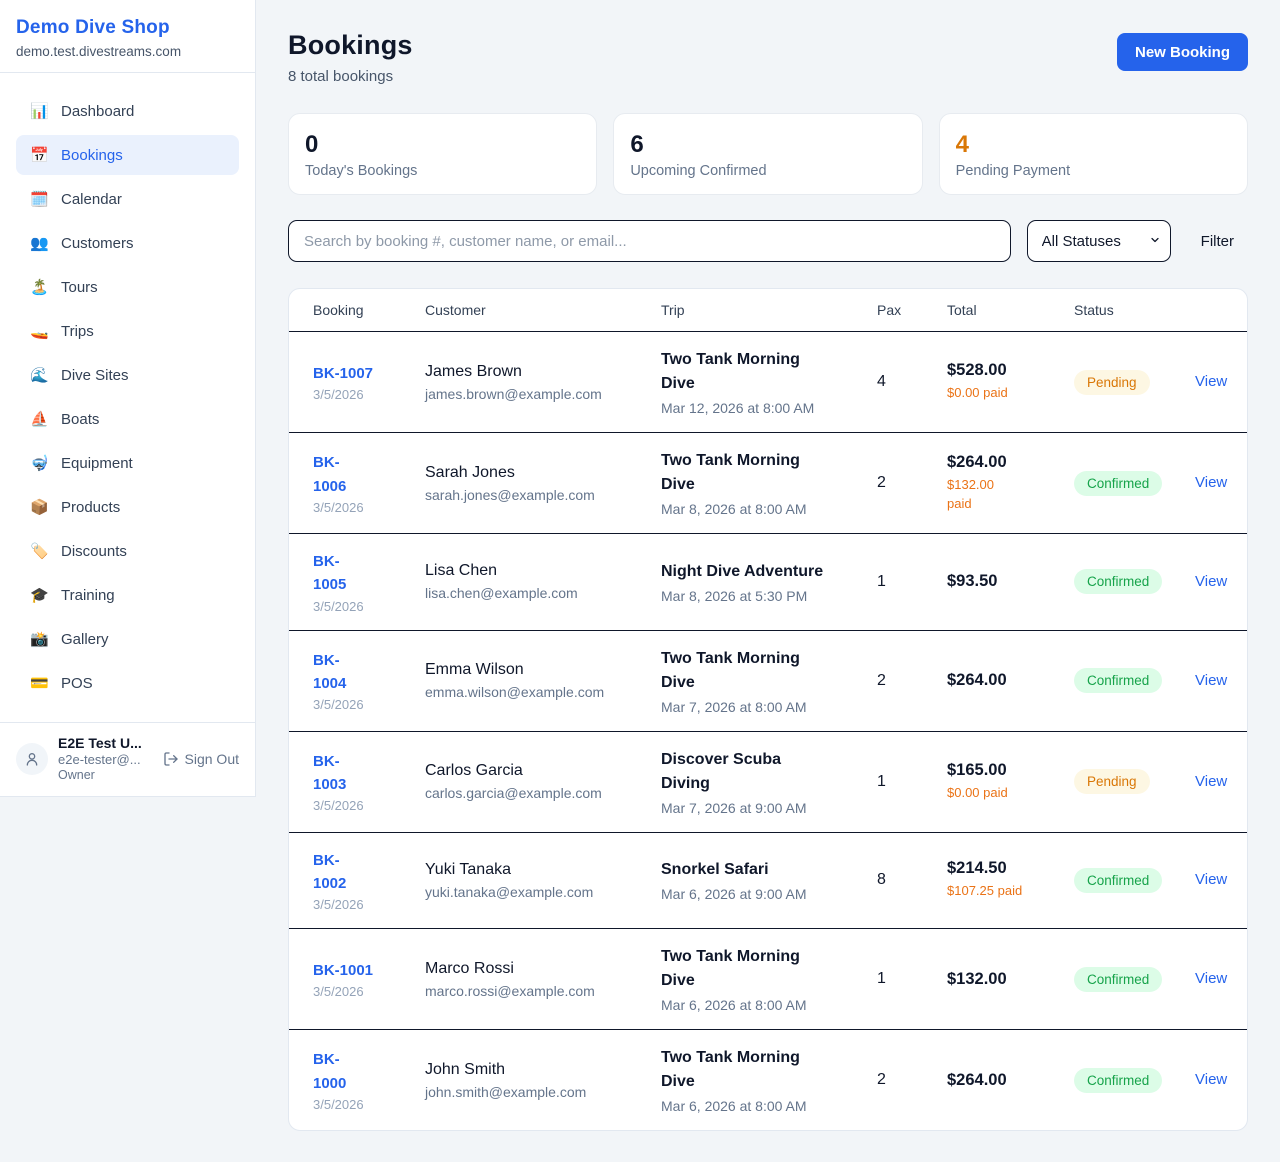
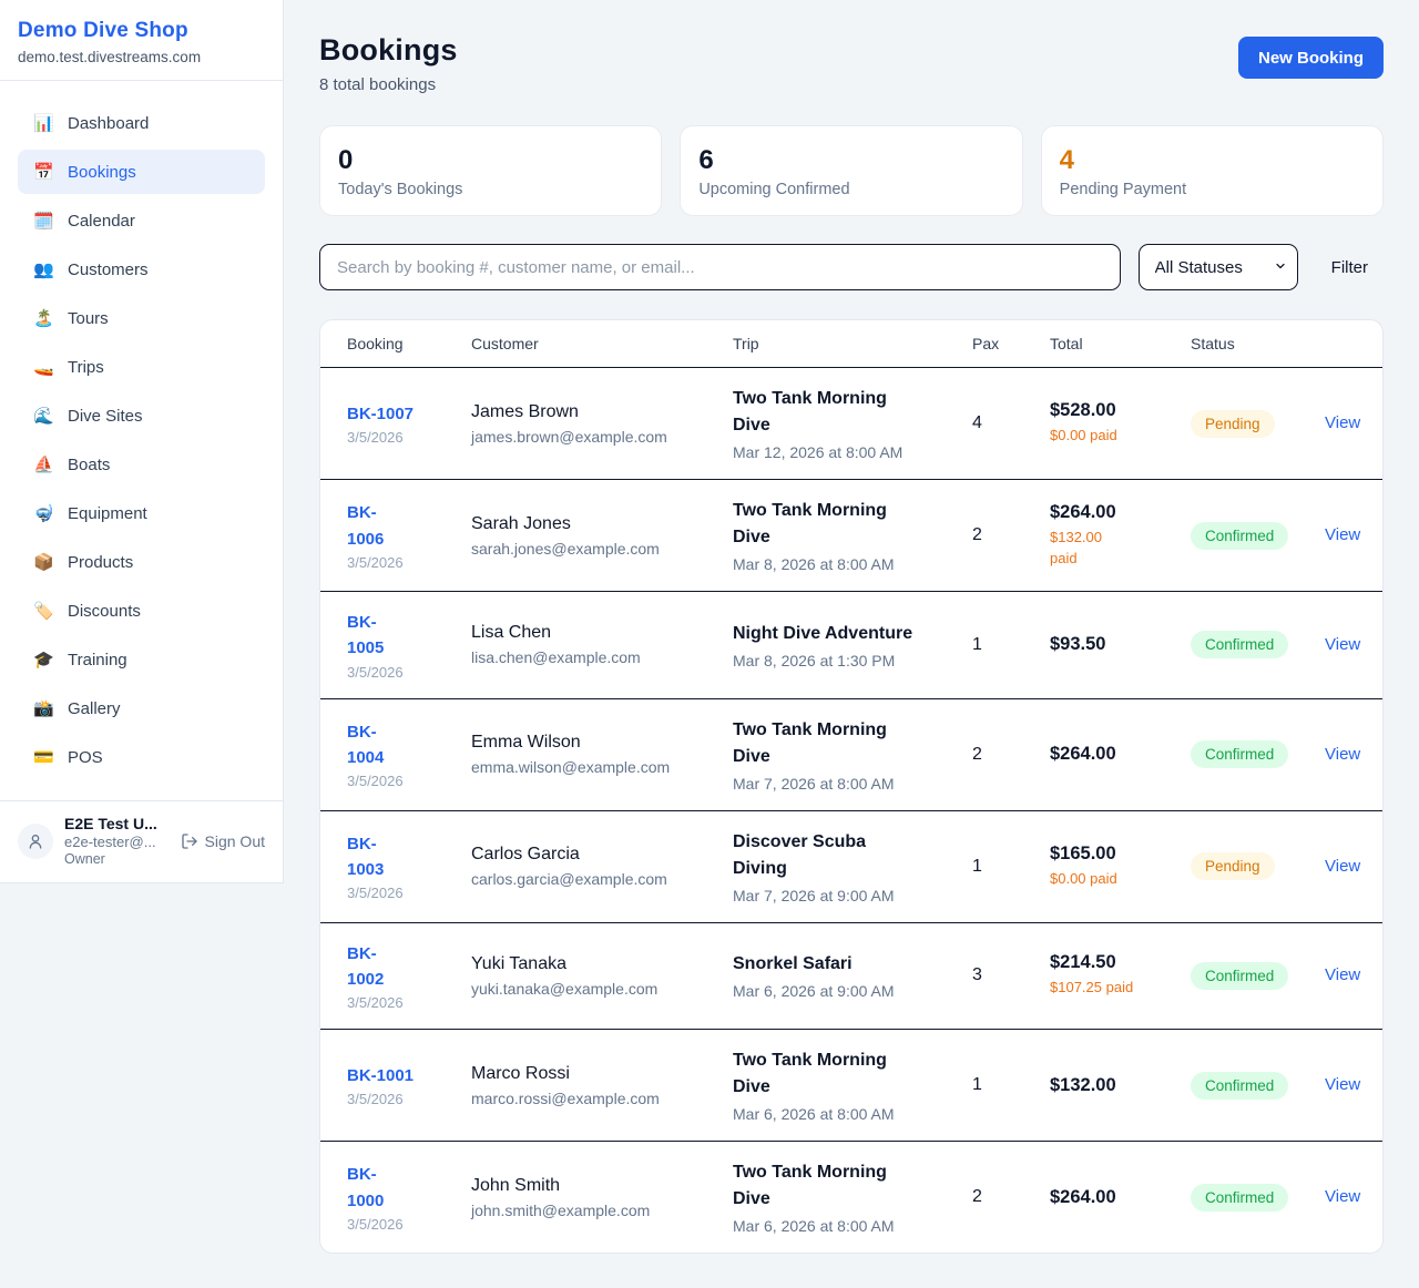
  Demo Dive Shop
  demo.test.divestreams.com
  📊
  Dashboard
  📅
  Bookings
  🗓️
  Calendar
  👥
  Customers
  🏝️
  Tours
  🚤
  Trips
  🌊
  Dive Sites
  ⛵
  Boats
  🤿
  Equipment
  📦
  Products
  🏷️
  Discounts
  🎓
  Training
  📸
  Gallery
  💳
  POS
  E2E Test U...
  e2e-tester@...
  Owner
  Sign Out
  Bookings
  8 total bookings
  New Booking
  0
  Today's Bookings
  6
  Upcoming Confirmed
  4
  Pending Payment
  Search by booking #, customer name, or email...
  All Statuses
  Filter
  Booking
  Customer
  Trip
  Pax
  Total
  Status
  BK-1007
  3/5/2026
  James Brown
  james.brown@example.com
  Two Tank Morning
  Dive
  Mar 12, 2026 at 8:00 AM
  4
  $528.00
  $0.00 paid
  Pending
  View
  BK-
  1006
  3/5/2026
  Sarah Jones
  sarah.jones@example.com
  Two Tank Morning
  Dive
  Mar 8, 2026 at 8:00 AM
  2
  $264.00
  $132.00
  paid
  Confirmed
  View
  BK-
  1005
  3/5/2026
  Lisa Chen
  lisa.chen@example.com
  Night Dive Adventure
- Mar 8, 2026 at 5:30 PM
+ Mar 8, 2026 at 1:30 PM
  1
  $93.50
  Confirmed
  View
  BK-
  1004
  3/5/2026
  Emma Wilson
  emma.wilson@example.com
  Two Tank Morning
  Dive
  Mar 7, 2026 at 8:00 AM
  2
  $264.00
  Confirmed
  View
  BK-
  1003
  3/5/2026
  Carlos Garcia
  carlos.garcia@example.com
  Discover Scuba
  Diving
  Mar 7, 2026 at 9:00 AM
  1
  $165.00
  $0.00 paid
  Pending
  View
  BK-
  1002
  3/5/2026
  Yuki Tanaka
  yuki.tanaka@example.com
  Snorkel Safari
  Mar 6, 2026 at 9:00 AM
- 8
+ 3
  $214.50
  $107.25 paid
  Confirmed
  View
  BK-1001
  3/5/2026
  Marco Rossi
  marco.rossi@example.com
  Two Tank Morning
  Dive
  Mar 6, 2026 at 8:00 AM
  1
  $132.00
  Confirmed
  View
  BK-
  1000
  3/5/2026
  John Smith
  john.smith@example.com
  Two Tank Morning
  Dive
  Mar 6, 2026 at 8:00 AM
  2
  $264.00
  Confirmed
  View
